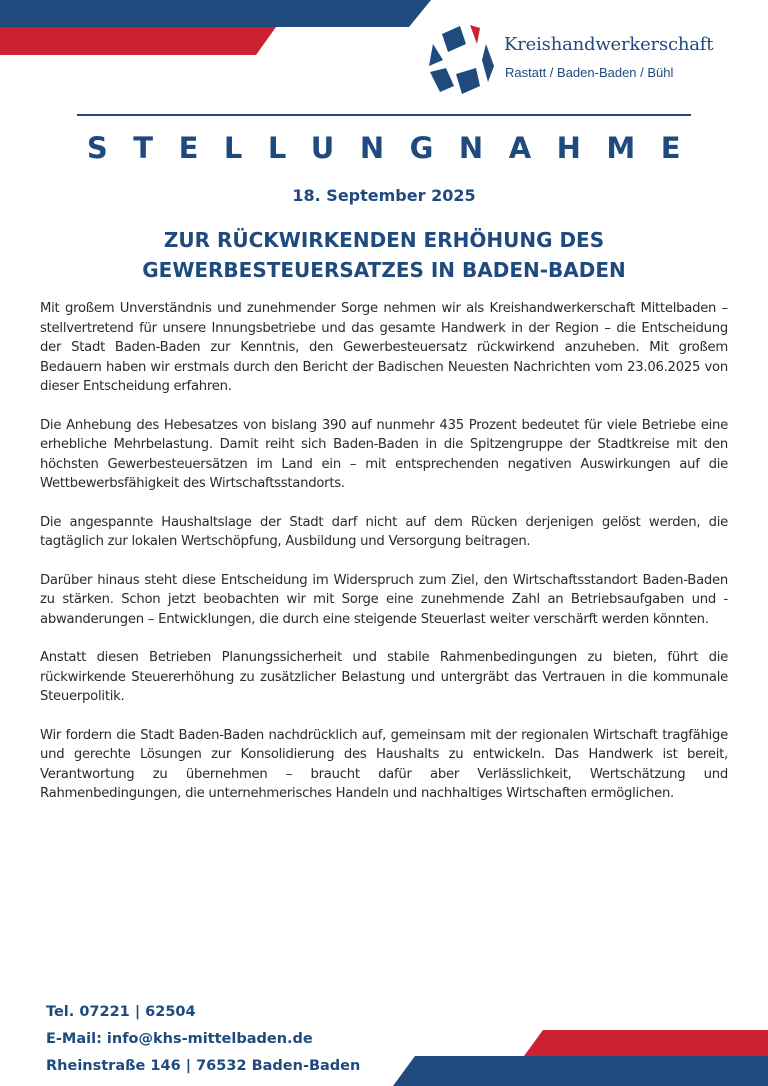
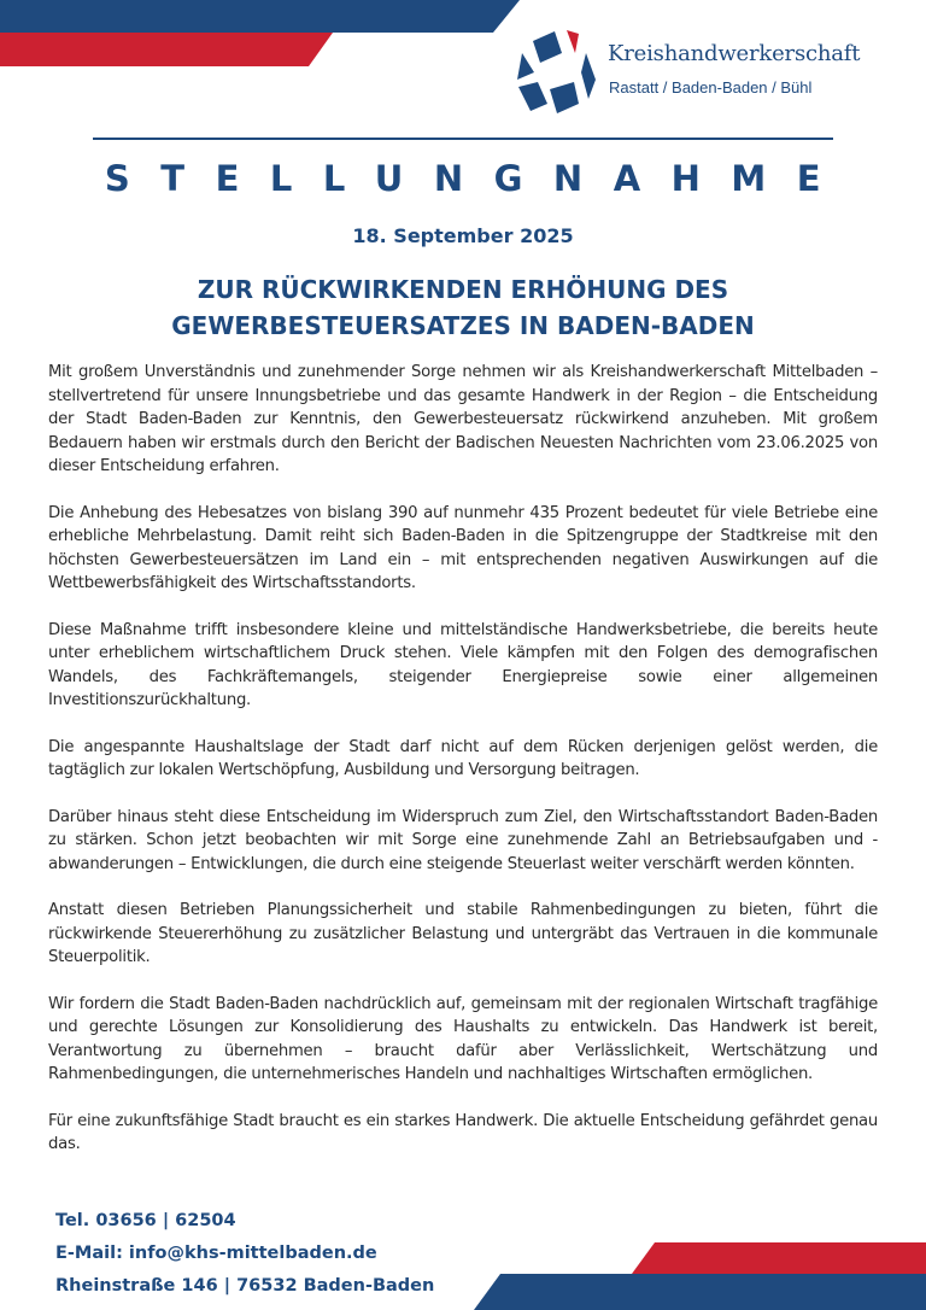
  Kreishandwerkerschaft
  Rastatt / Baden-Baden / Bühl
  STELLUNGNAHME
  18. September 2025
  ZUR RÜCKWIRKENDEN ERHÖHUNG DES
  GEWERBESTEUERSATZES IN BADEN-BADEN
  Mit großem Unverständnis und zunehmender Sorge nehmen wir als Kreishandwerkerschaft Mittelbaden – stellvertretend für unsere Innungsbetriebe und das gesamte Handwerk in der Region – die Entscheidung der Stadt Baden-Baden zur Kenntnis, den Gewerbesteuersatz rückwirkend anzuheben. Mit großem Bedauern haben wir erstmals durch den Bericht der Badischen Neuesten Nachrichten vom 23.06.2025 von dieser Entscheidung erfahren.
  Die Anhebung des Hebesatzes von bislang 390 auf nunmehr 435 Prozent bedeutet für viele Betriebe eine erhebliche Mehrbelastung. Damit reiht sich Baden-Baden in die Spitzengruppe der Stadtkreise mit den höchsten Gewerbesteuersätzen im Land ein – mit entsprechenden negativen Auswirkungen auf die Wettbewerbsfähigkeit des Wirtschaftsstandorts.
+ Diese Maßnahme trifft insbesondere kleine und mittelständische Handwerksbetriebe, die bereits heute unter erheblichem wirtschaftlichem Druck stehen. Viele kämpfen mit den Folgen des demografischen Wandels, des Fachkräftemangels, steigender Energiepreise sowie einer allgemeinen Investitionszurückhaltung.
  Die angespannte Haushaltslage der Stadt darf nicht auf dem Rücken derjenigen gelöst werden, die tagtäglich zur lokalen Wertschöpfung, Ausbildung und Versorgung beitragen.
  Darüber hinaus steht diese Entscheidung im Widerspruch zum Ziel, den Wirtschaftsstandort Baden-Baden zu stärken. Schon jetzt beobachten wir mit Sorge eine zunehmende Zahl an Betriebsaufgaben und -abwanderungen – Entwicklungen, die durch eine steigende Steuerlast weiter verschärft werden könnten.
  Anstatt diesen Betrieben Planungssicherheit und stabile Rahmenbedingungen zu bieten, führt die rückwirkende Steuererhöhung zu zusätzlicher Belastung und untergräbt das Vertrauen in die kommunale Steuerpolitik.
  Wir fordern die Stadt Baden-Baden nachdrücklich auf, gemeinsam mit der regionalen Wirtschaft tragfähige und gerechte Lösungen zur Konsolidierung des Haushalts zu entwickeln. Das Handwerk ist bereit, Verantwortung zu übernehmen – braucht dafür aber Verlässlichkeit, Wertschätzung und Rahmenbedingungen, die unternehmerisches Handeln und nachhaltiges Wirtschaften ermöglichen.
+ Für eine zukunftsfähige Stadt braucht es ein starkes Handwerk. Die aktuelle Entscheidung gefährdet genau das.
- Tel. 07221 | 62504
+ Tel. 03656 | 62504
  E-Mail: info@khs-mittelbaden.de
  Rheinstraße 146 | 76532 Baden-Baden
